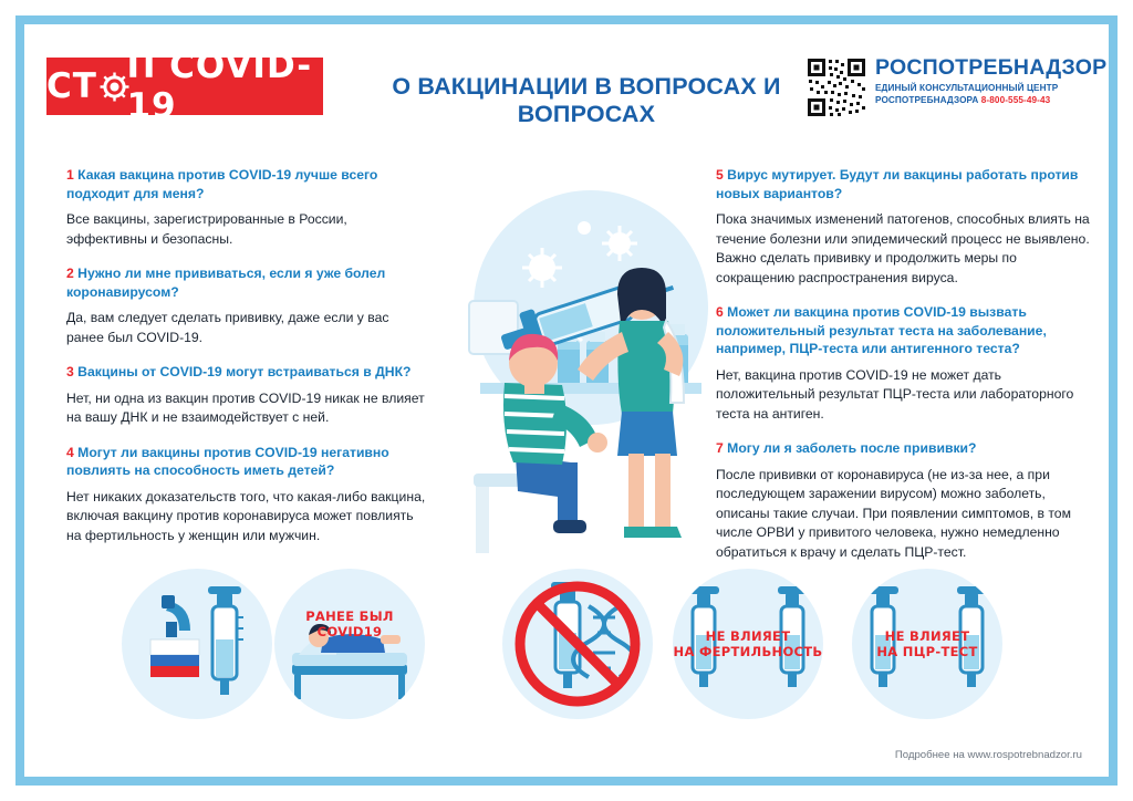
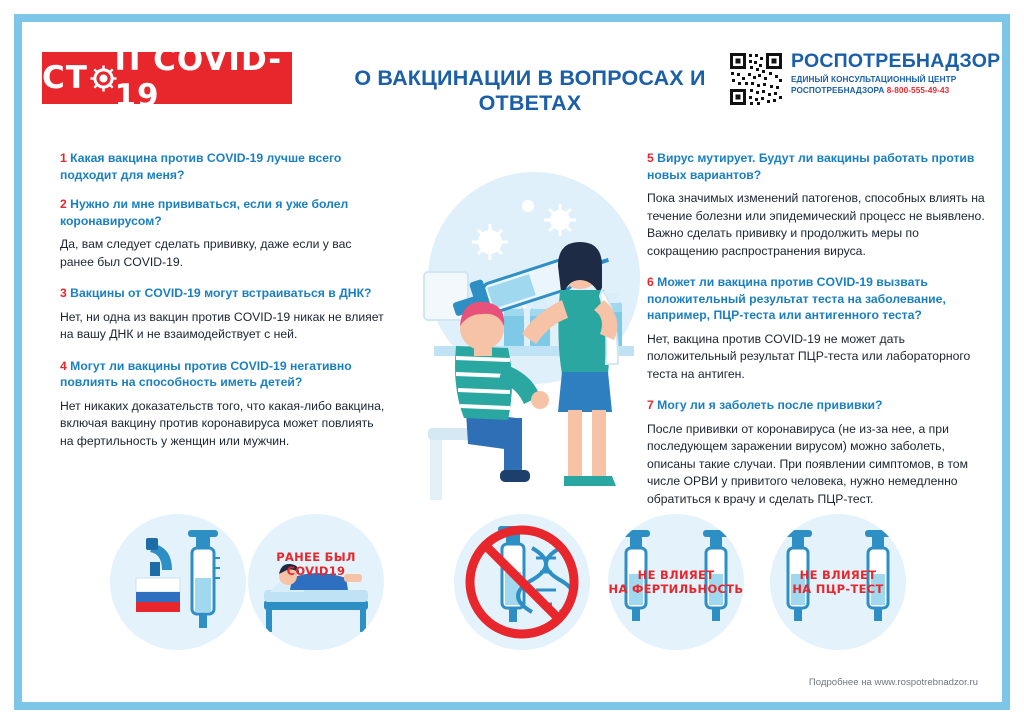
  СТ
  П COVID-19
- О ВАКЦИНАЦИИ В ВОПРОСАХ И ВОПРОСАХ
+ О ВАКЦИНАЦИИ В ВОПРОСАХ И ОТВЕТАХ
  РОСПОТРЕБНАДЗОР
  ЕДИНЫЙ КОНСУЛЬТАЦИОННЫЙ ЦЕНТР
  РОСПОТРЕБНАДЗОРА 8-800-555-49-43
  1 Какая вакцина против COVID-19 лучше всего подходит для меня?
- Все вакцины, зарегистрированные в России, эффективны и безопасны.
  2 Нужно ли мне прививаться, если я уже болел коронавирусом?
  Да, вам следует сделать прививку, даже если у вас ранее был COVID-19.
  3 Вакцины от COVID-19 могут встраиваться в ДНК?
  Нет, ни одна из вакцин против COVID-19 никак не влияет на вашу ДНК и не взаимодействует с ней.
  4 Могут ли вакцины против COVID-19 негативно повлиять на способность иметь детей?
  Нет никаких доказательств того, что какая-либо вакцина, включая вакцину против коронавируса может повлиять на фертильность у женщин или мужчин.
  5 Вирус мутирует. Будут ли вакцины работать против новых вариантов?
  Пока значимых изменений патогенов, способных влиять на течение болезни или эпидемический процесс не выявлено. Важно сделать прививку и продолжить меры по сокращению распространения вируса.
  6 Может ли вакцина против COVID-19 вызвать положительный результат теста на заболевание, например, ПЦР-теста или антигенного теста?
  Нет, вакцина против COVID-19 не может дать положительный результат ПЦР-теста или лабораторного теста на антиген.
  7 Могу ли я заболеть после прививки?
  После прививки от коронавируса (не из-за нее, а при последующем заражении вирусом) можно заболеть, описаны такие случаи. При появлении симптомов, в том числе ОРВИ у привитого человека, нужно немедленно обратиться к врачу и сделать ПЦР-тест.
  РАНЕЕ БЫЛ
  COVID19
  НЕ ВЛИЯЕТ
  НА ФЕРТИЛЬНОСТЬ
  НЕ ВЛИЯЕТ
  НА ПЦР-ТЕСТ
  Подробнее на www.rospotrebnadzor.ru
